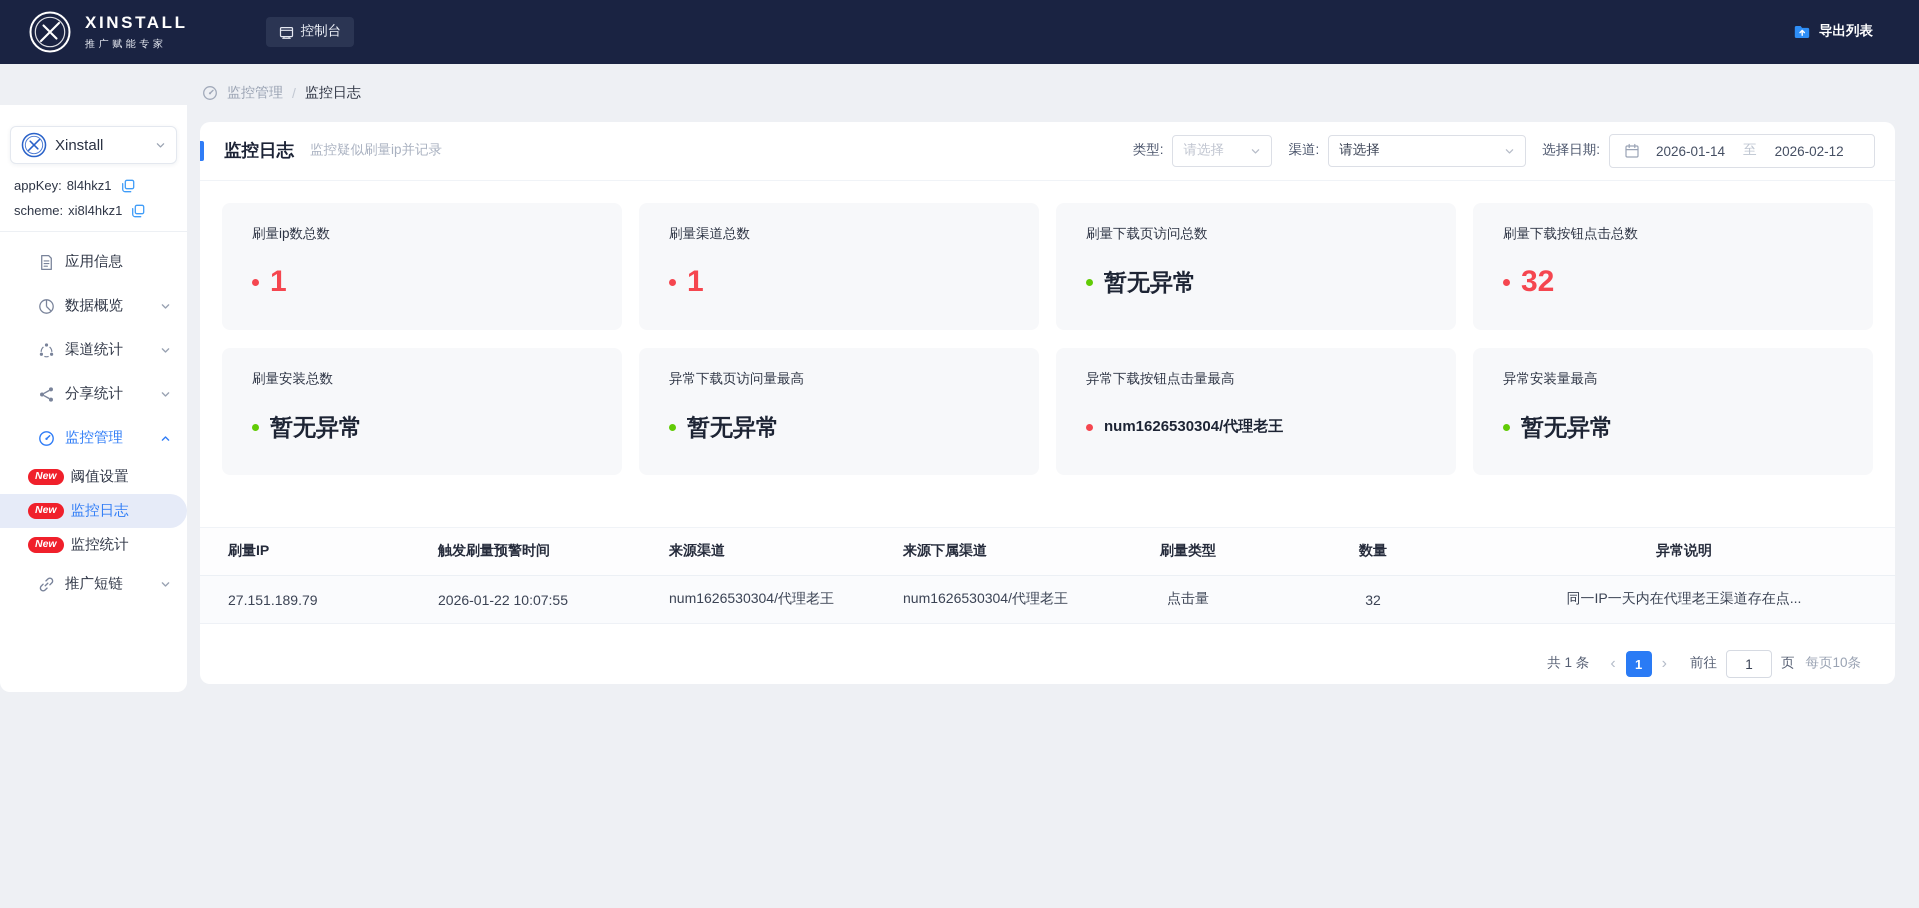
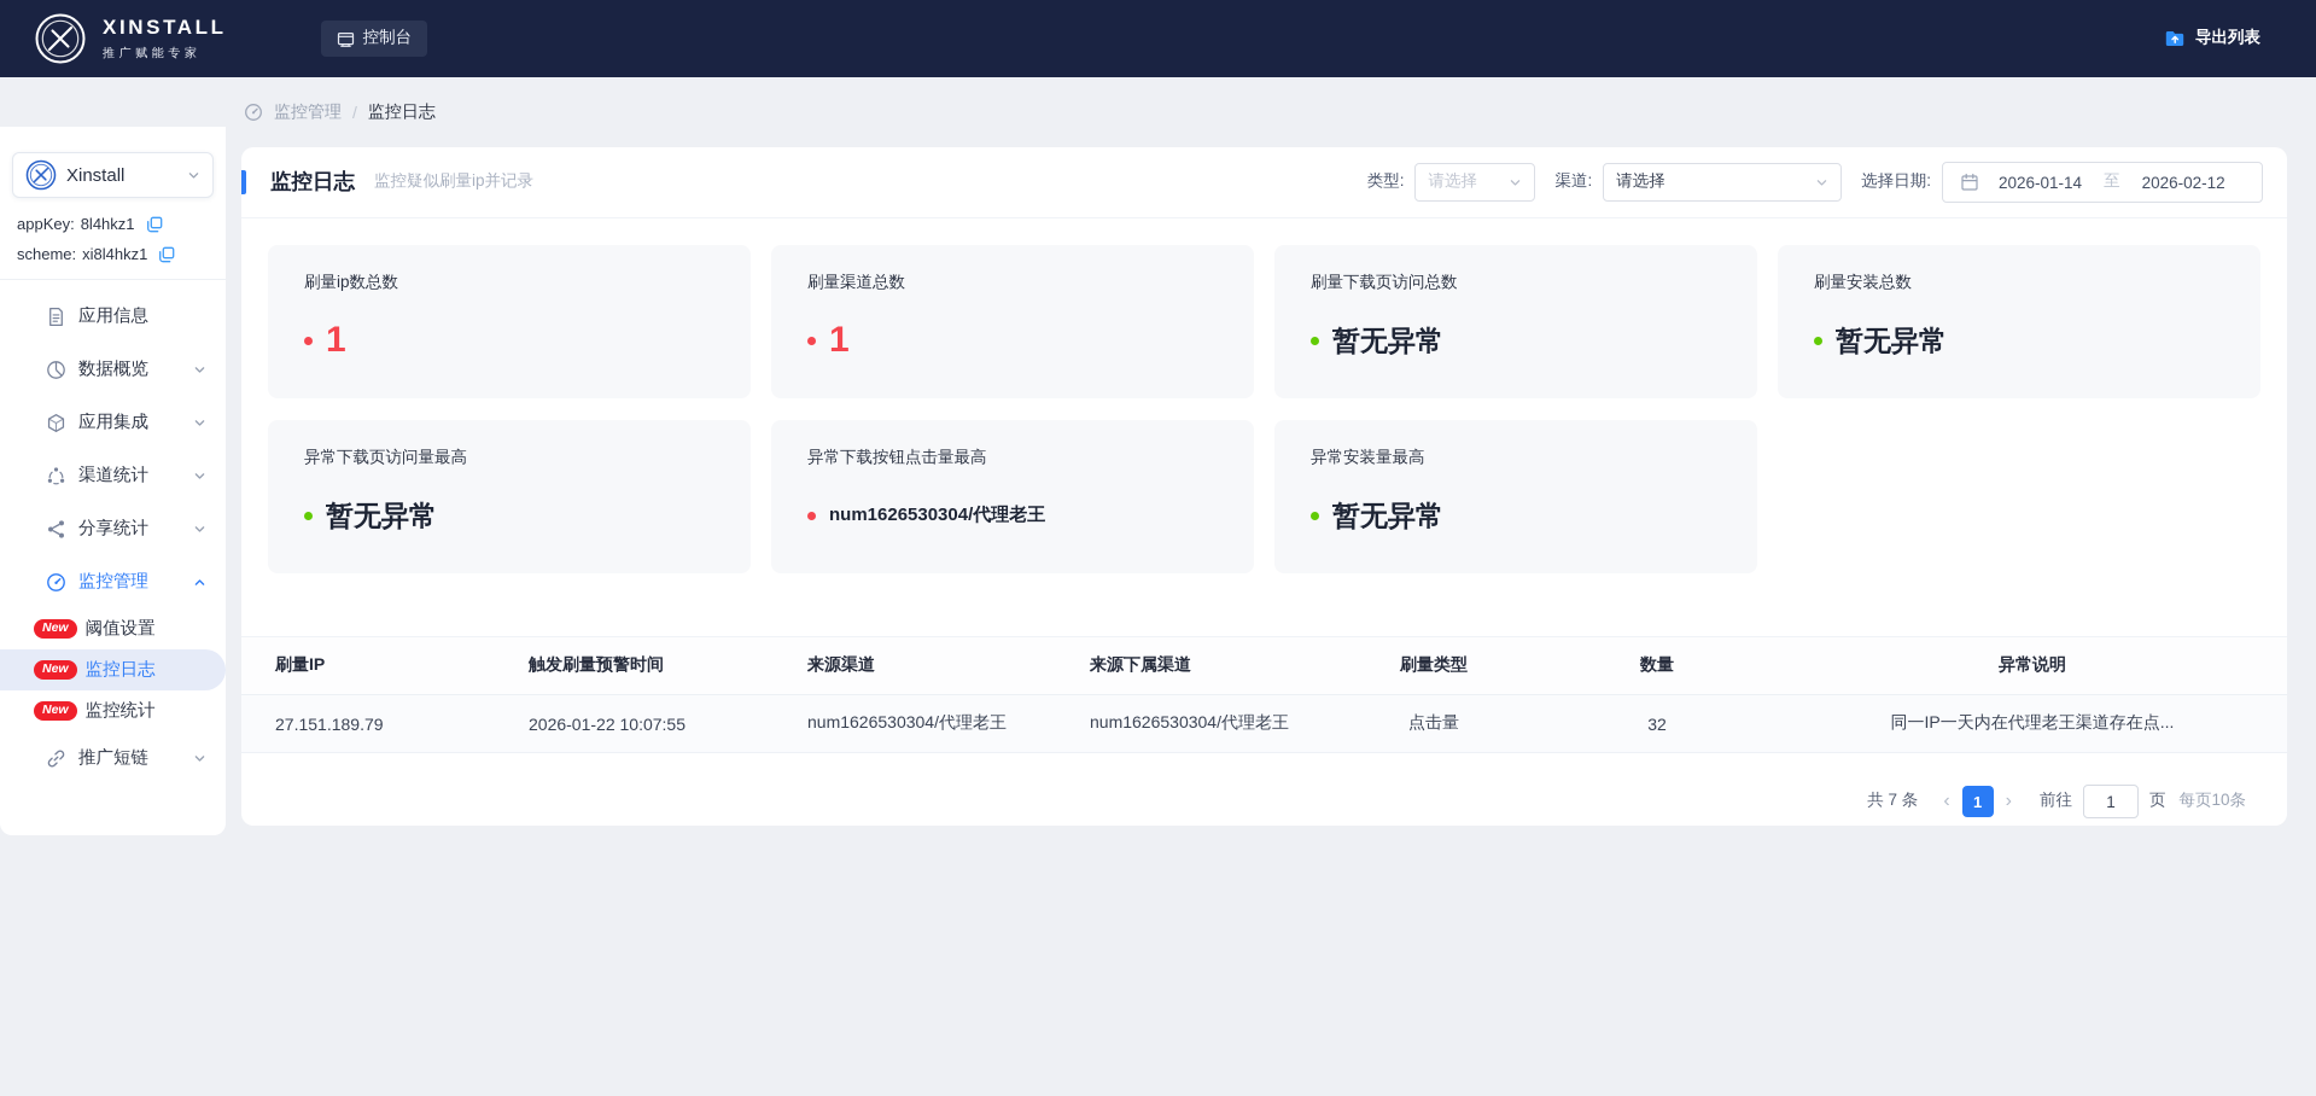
  XINSTALL
  推广赋能专家
  控制台
  导出列表
  监控管理
  /
  监控日志
  Xinstall
  appKey:
  8l4hkz1
  scheme:
  xi8l4hkz1
  应用信息
  数据概览
+ 应用集成
  渠道统计
  分享统计
  监控管理
  New
  阈值设置
  New
  监控日志
  New
  监控统计
  推广短链
  监控日志
  监控疑似刷量ip并记录
  类型:
  请选择
  渠道:
  请选择
  选择日期:
  2026-01-14
  至
  2026-02-12
  刷量ip数总数
  1
  刷量渠道总数
  1
  刷量下载页访问总数
  暂无异常
- 刷量下载按钮点击总数
- 32
  刷量安装总数
  暂无异常
  异常下载页访问量最高
  暂无异常
  异常下载按钮点击量最高
  num1626530304/代理老王
  异常安装量最高
  暂无异常
  刷量IP	触发刷量预警时间	来源渠道	来源下属渠道	刷量类型	数量	异常说明
  27.151.189.79	2026-01-22 10:07:55	num1626530304/代理老王	num1626530304/代理老王	点击量	32	同一IP一天内在代理老王渠道存在点...
- 共 1 条
+ 共 7 条
  ‹
  1
  ›
  前往
  1
  页
  每页10条
